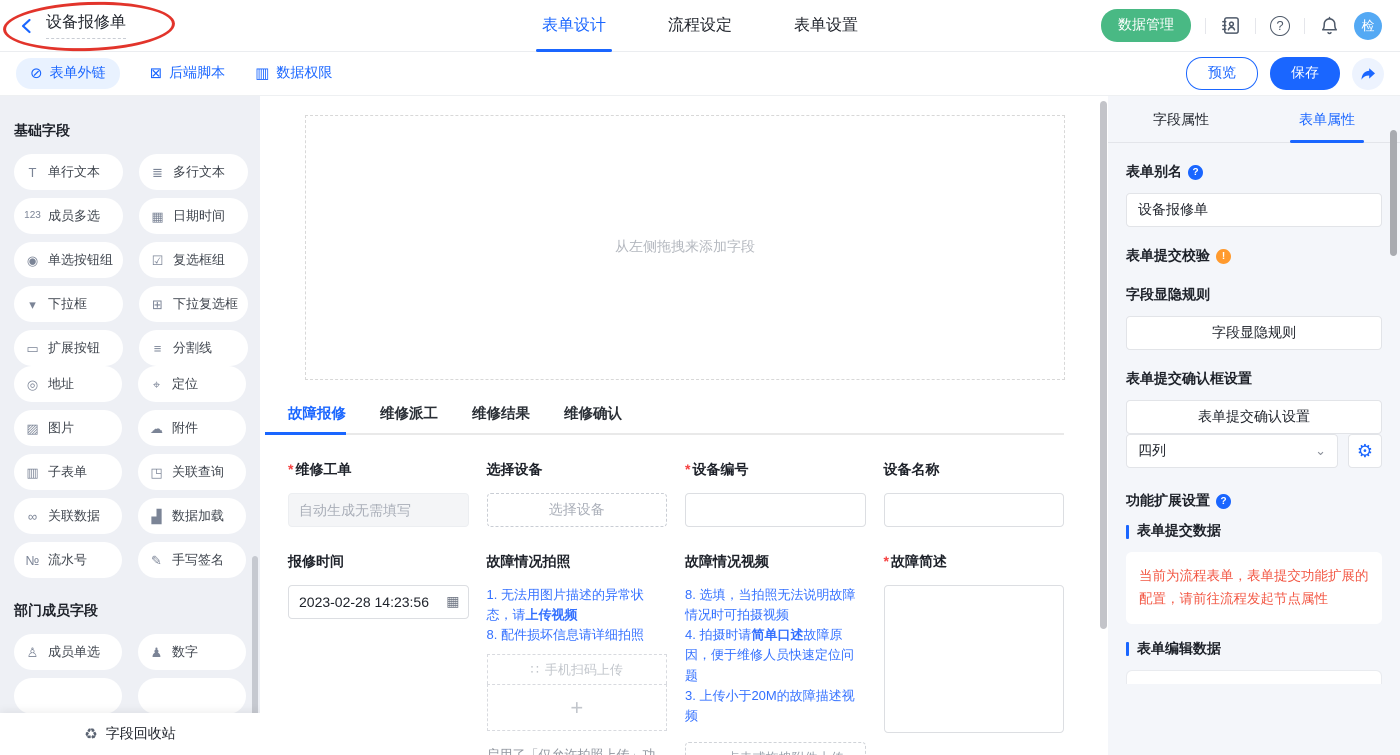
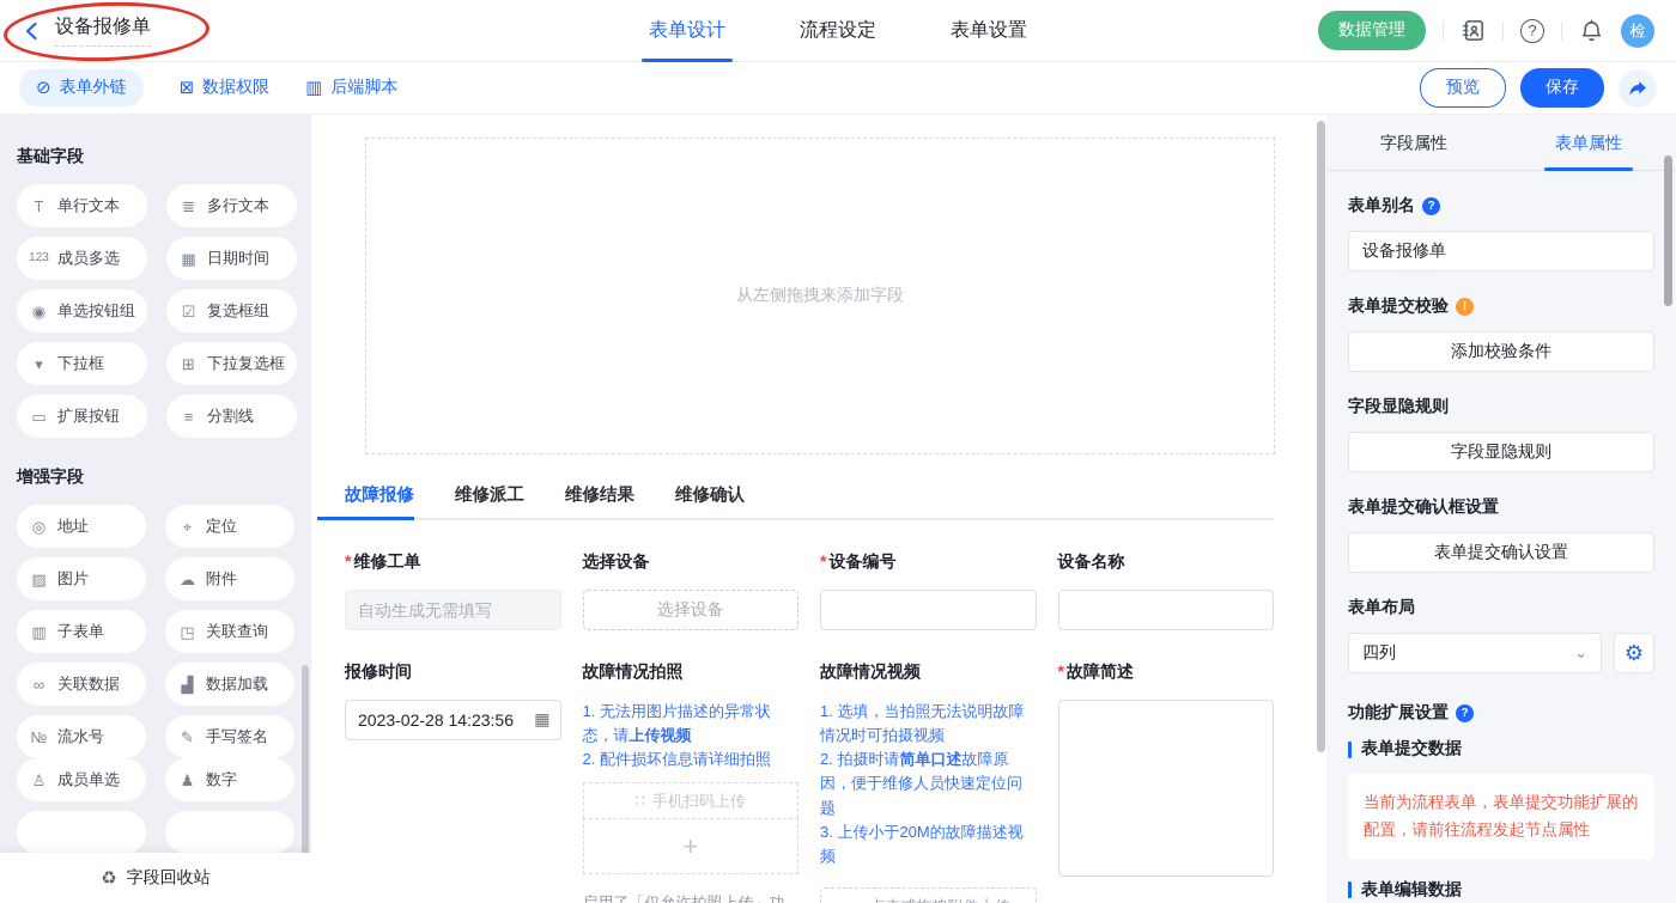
  设备报修单
  表单设计
  流程设定
  表单设置
  数据管理
  ?
  检
  ⊘
  表单外链
  ⊠
- 后端脚本
+ 数据权限
  ▥
- 数据权限
+ 后端脚本
  预览
  保存
  基础字段
  T
  单行文本
  ≣
  多行文本
  123
  成员多选
  ▦
  日期时间
  ◉
  单选按钮组
  ☑
  复选框组
  ▾
  下拉框
  ⊞
  下拉复选框
  ▭
  扩展按钮
  ≡
  分割线
+ 增强字段
  ◎
  地址
  ⌖
  定位
  ▨
  图片
  ☁
  附件
  ▥
  子表单
  ◳
  关联查询
  ∞
  关联数据
  ▟
  数据加载
  №
  流水号
  ✎
  手写签名
- 部门成员字段
  ♙
  成员单选
  ♟
  数字
  ♻
  字段回收站
  从左侧拖拽来添加字段
  故障报修
  维修派工
  维修结果
  维修确认
  维修工单
  自动生成无需填写
  选择设备
  选择设备
  设备编号
  设备名称
  报修时间
  2023-02-28 14:23:56
  ▦
  故障情况拍照
  1. 无法用图片描述的异常状态，请上传视频
- 8. 配件损坏信息请详细拍照
+ 2. 配件损坏信息请详细拍照
  ∷
  手机扫码上传
  +
  故障情况视频
- 8. 选填，当拍照无法说明故障情况时可拍摄视频
+ 1. 选填，当拍照无法说明故障情况时可拍摄视频
- 4. 拍摄时请简单口述故障原因，便于维修人员快速定位问题
+ 2. 拍摄时请简单口述故障原因，便于维修人员快速定位问题
  3. 上传小于20M的故障描述视频
  故障简述
  字段属性
  表单属性
  表单别名
  ?
  设备报修单
  表单提交校验
  !
+ 添加校验条件
  字段显隐规则
  字段显隐规则
  表单提交确认框设置
  表单提交确认设置
+ 表单布局
  四列
  ⌄
  ⚙
  功能扩展设置
  ?
  表单提交数据
  当前为流程表单，表单提交功能扩展的配置，请前往流程发起节点属性
  表单编辑数据
